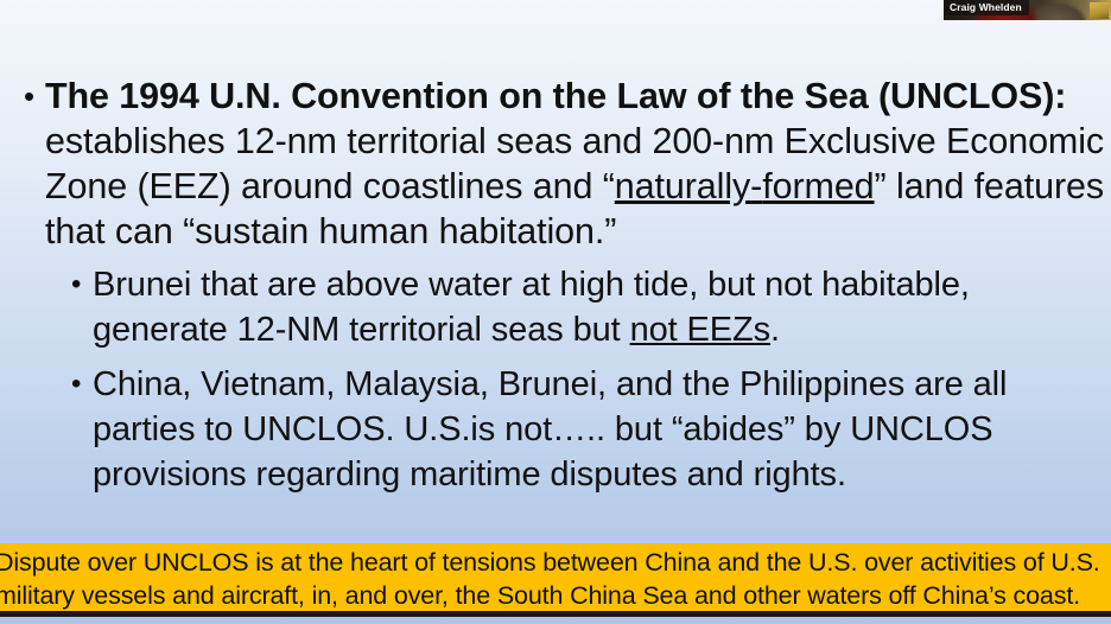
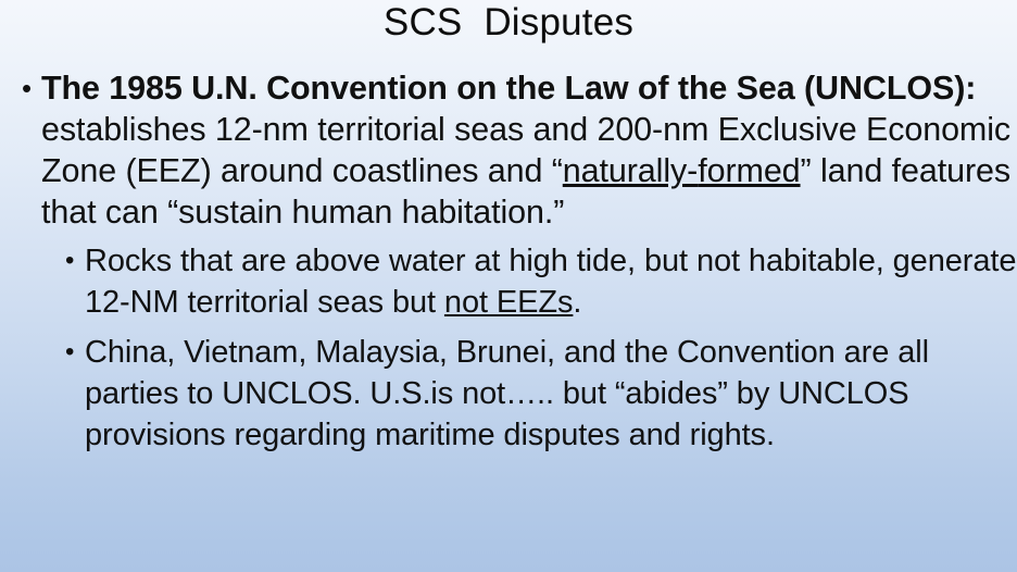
+ SCS Disputes
  •
- The 1994 U.N. Convention on the Law of the Sea (UNCLOS): establishes 12-nm territorial seas and 200-nm Exclusive Economic Zone (EEZ) around coastlines and “naturally-formed” land features that can “sustain human habitation.”
+ The 1985 U.N. Convention on the Law of the Sea (UNCLOS): establishes 12-nm territorial seas and 200-nm Exclusive Economic Zone (EEZ) around coastlines and “naturally-formed” land features that can “sustain human habitation.”
  •
- Brunei that are above water at high tide, but not habitable, generate 12-NM territorial seas but not EEZs.
+ Rocks that are above water at high tide, but not habitable, generate 12-NM territorial seas but not EEZs.
  •
- China, Vietnam, Malaysia, Brunei, and the Philippines are all parties to UNCLOS. U.S.is not….. but “abides” by UNCLOS provisions regarding maritime disputes and rights.
+ China, Vietnam, Malaysia, Brunei, and the Convention are all parties to UNCLOS. U.S.is not….. but “abides” by UNCLOS provisions regarding maritime disputes and rights.
- Dispute over UNCLOS is at the heart of tensions between China and the U.S. over activities of U.S.
- military vessels and aircraft, in, and over, the South China Sea and other waters off China’s coast.
- Craig Whelden
